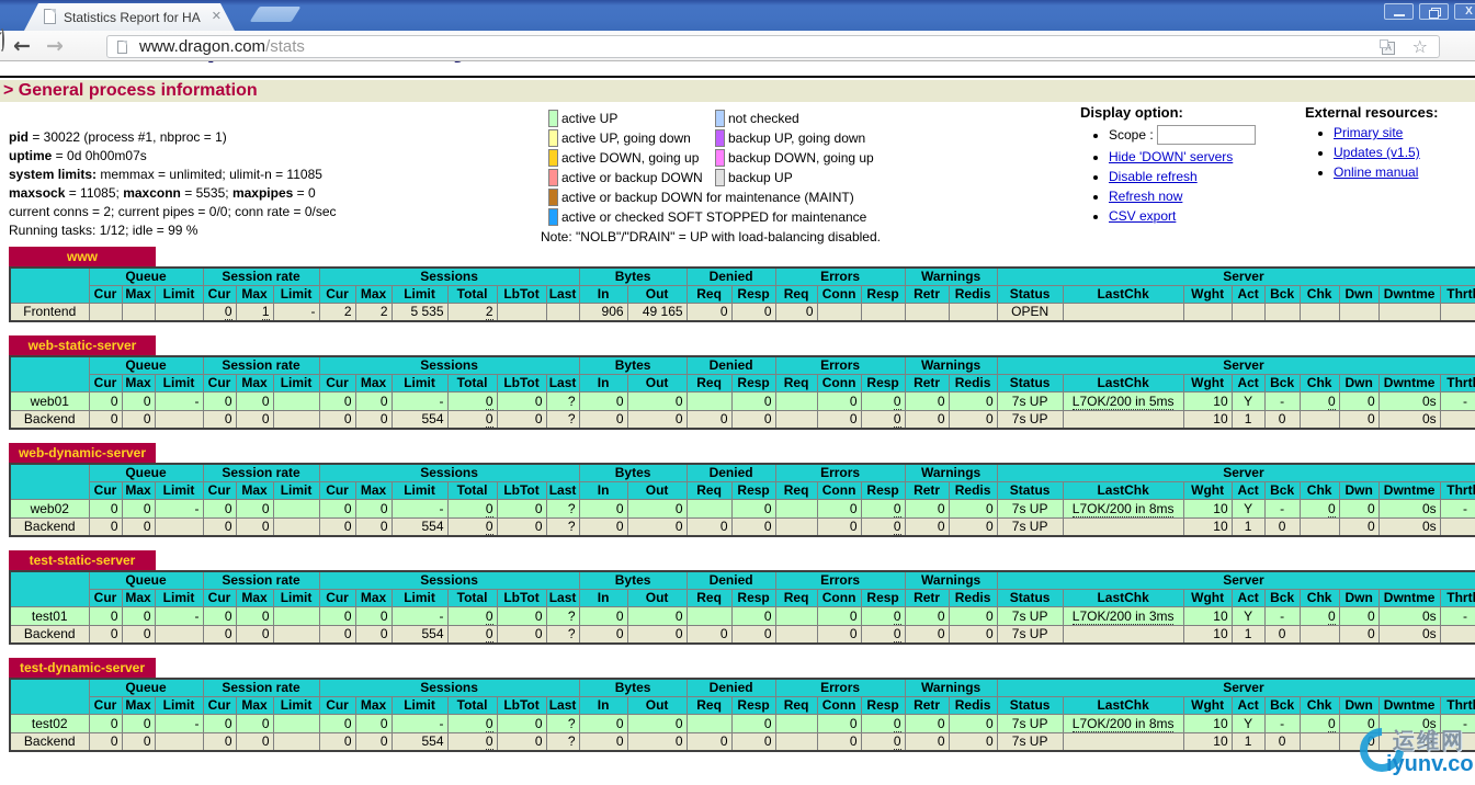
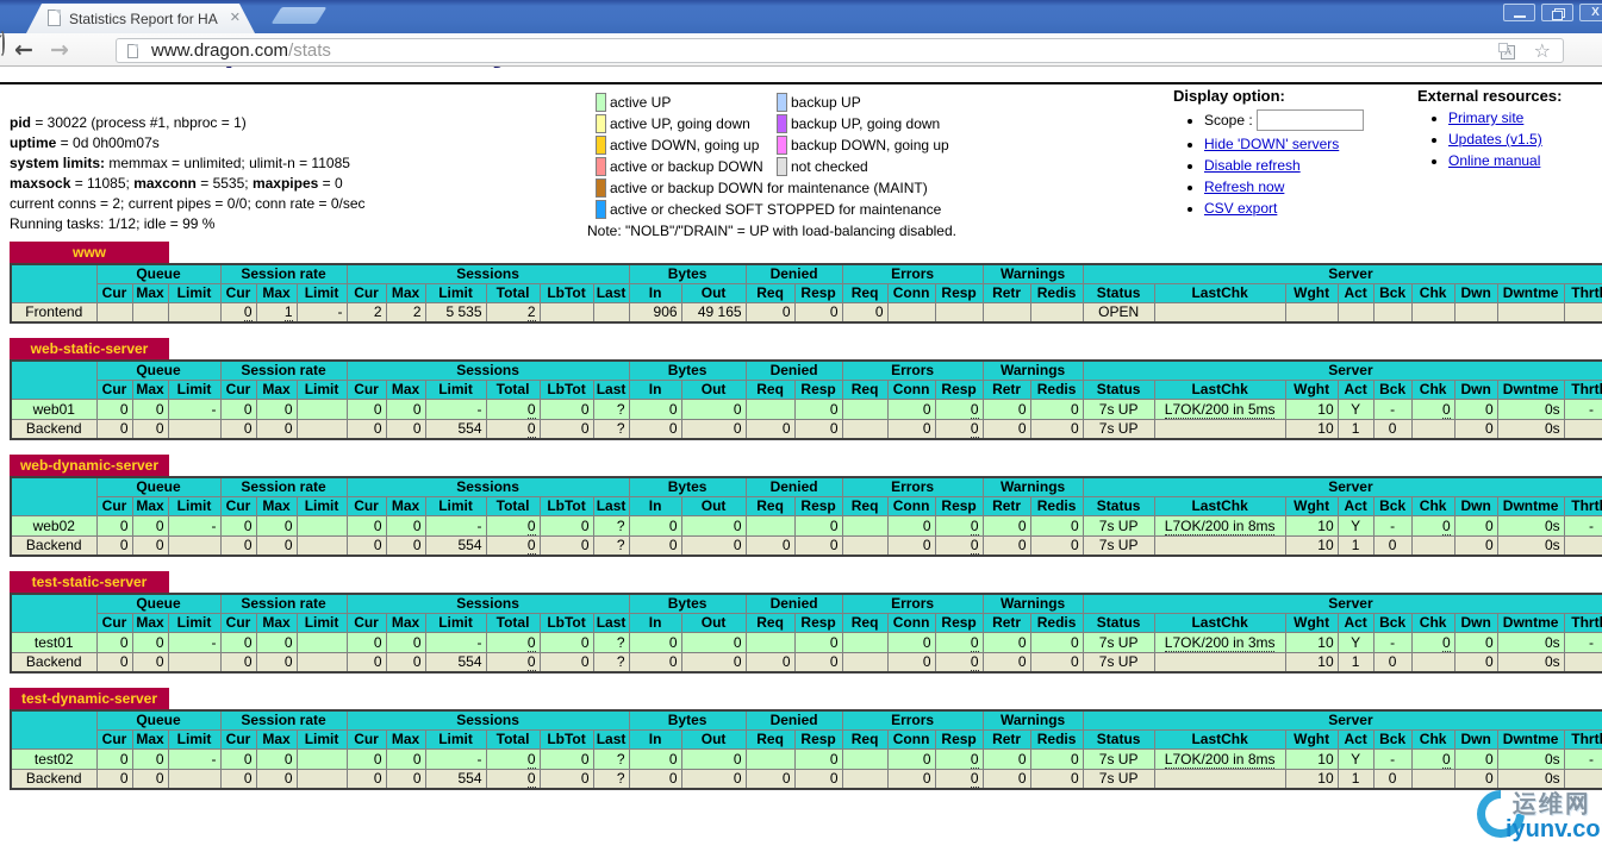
  Statistics Report for HA
  ✕
  X
  ←
  →
  www.dragon.com/stats
  ☆
- > General process information
  pid = 30022 (process #1, nbproc = 1)
  uptime = 0d 0h00m07s
  system limits: memmax = unlimited; ulimit-n = 11085
  maxsock = 11085; maxconn = 5535; maxpipes = 0
  current conns = 2; current pipes = 0/0; conn rate = 0/sec
  Running tasks: 1/12; idle = 99 %
  active UP
- not checked
+ backup UP
  active UP, going down
  backup UP, going down
  active DOWN, going up
  backup DOWN, going up
  active or backup DOWN
- backup UP
+ not checked
  active or backup DOWN for maintenance (MAINT)
  active or checked SOFT STOPPED for maintenance
  Note: "NOLB"/"DRAIN" = UP with load-balancing disabled.
  Display option:
  Scope :
  Hide 'DOWN' servers
  Disable refresh
  Refresh now
  CSV export
  External resources:
  Primary site
  Updates (v1.5)
  Online manual
  www
  	Queue	Session rate	Sessions	Bytes	Denied	Errors	Warnings	Server
  Cur	Max	Limit	Cur	Max	Limit	Cur	Max	Limit	Total	LbTot	Last	In	Out	Req	Resp	Req	Conn	Resp	Retr	Redis	Status	LastChk	Wght	Act	Bck	Chk	Dwn	Dwntme	Thrtl
  Frontend				0	1	-	2	2	5 535	2			906	49 165	0	0	0					OPEN
  web-static-server
  	Queue	Session rate	Sessions	Bytes	Denied	Errors	Warnings	Server
  Cur	Max	Limit	Cur	Max	Limit	Cur	Max	Limit	Total	LbTot	Last	In	Out	Req	Resp	Req	Conn	Resp	Retr	Redis	Status	LastChk	Wght	Act	Bck	Chk	Dwn	Dwntme	Thrtl
  web01	0	0	-	0	0		0	0	-	0	0	?	0	0		0		0	0	0	0	7s UP	L7OK/200 in 5ms	10	Y	-	0	0	0s	-
  Backend	0	0		0	0		0	0	554	0	0	?	0	0	0	0		0	0	0	0	7s UP		10	1	0		0	0s
  web-dynamic-server
  	Queue	Session rate	Sessions	Bytes	Denied	Errors	Warnings	Server
  Cur	Max	Limit	Cur	Max	Limit	Cur	Max	Limit	Total	LbTot	Last	In	Out	Req	Resp	Req	Conn	Resp	Retr	Redis	Status	LastChk	Wght	Act	Bck	Chk	Dwn	Dwntme	Thrtl
  web02	0	0	-	0	0		0	0	-	0	0	?	0	0		0		0	0	0	0	7s UP	L7OK/200 in 8ms	10	Y	-	0	0	0s	-
  Backend	0	0		0	0		0	0	554	0	0	?	0	0	0	0		0	0	0	0	7s UP		10	1	0		0	0s
  test-static-server
  	Queue	Session rate	Sessions	Bytes	Denied	Errors	Warnings	Server
  Cur	Max	Limit	Cur	Max	Limit	Cur	Max	Limit	Total	LbTot	Last	In	Out	Req	Resp	Req	Conn	Resp	Retr	Redis	Status	LastChk	Wght	Act	Bck	Chk	Dwn	Dwntme	Thrtl
  test01	0	0	-	0	0		0	0	-	0	0	?	0	0		0		0	0	0	0	7s UP	L7OK/200 in 3ms	10	Y	-	0	0	0s	-
  Backend	0	0		0	0		0	0	554	0	0	?	0	0	0	0		0	0	0	0	7s UP		10	1	0		0	0s
  test-dynamic-server
  	Queue	Session rate	Sessions	Bytes	Denied	Errors	Warnings	Server
  Cur	Max	Limit	Cur	Max	Limit	Cur	Max	Limit	Total	LbTot	Last	In	Out	Req	Resp	Req	Conn	Resp	Retr	Redis	Status	LastChk	Wght	Act	Bck	Chk	Dwn	Dwntme	Thrtl
  test02	0	0	-	0	0		0	0	-	0	0	?	0	0		0		0	0	0	0	7s UP	L7OK/200 in 8ms	10	Y	-	0	0	0s	-
  Backend	0	0		0	0		0	0	554	0	0	?	0	0	0	0		0	0	0	0	7s UP		10	1	0		0	0s
  运维网
  iyunv.co
